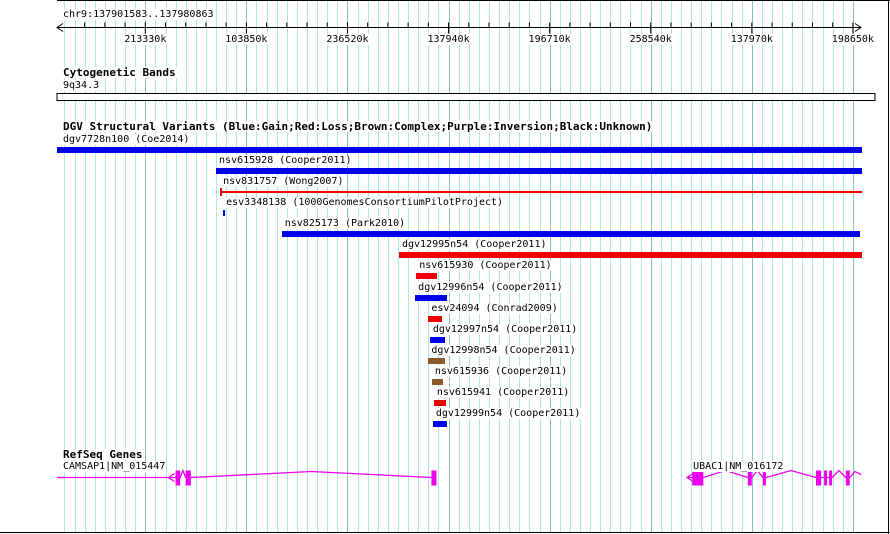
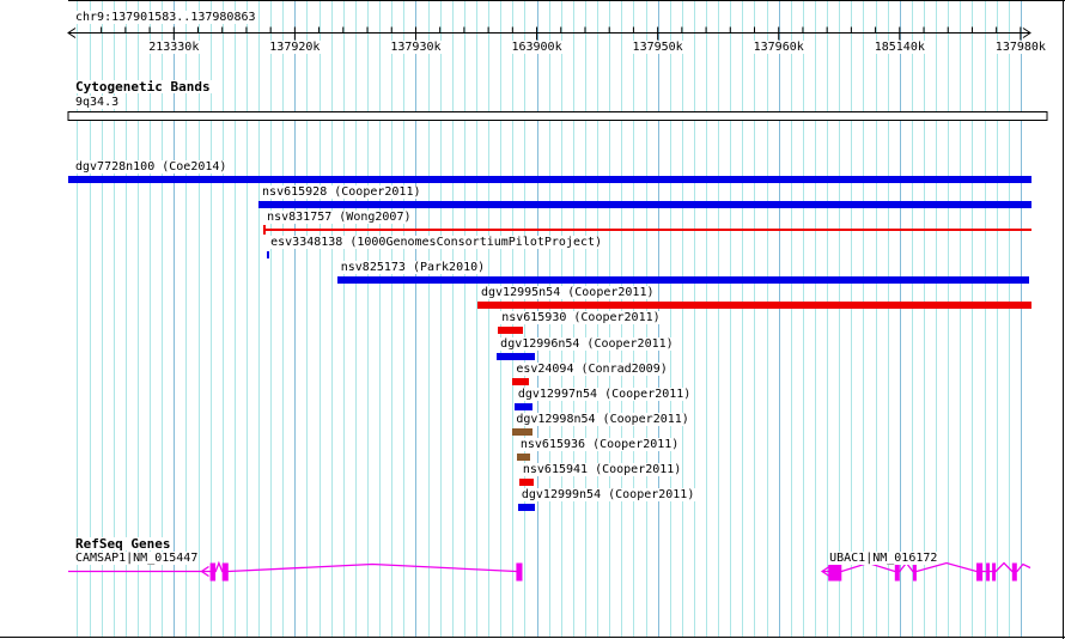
  chr9:137901583..137980863
  Cytogenetic Bands
  9q34.3
- DGV Structural Variants (Blue:Gain;Red:Loss;Brown:Complex;Purple:Inversion;Black:Unknown)
  RefSeq Genes
  213330k
- 103850k
+ 137920k
- 236520k
+ 137930k
- 137940k
+ 163900k
- 196710k
+ 137950k
- 258540k
+ 137960k
- 137970k
+ 185140k
- 198650k
+ 137980k
  dgv7728n100 (Coe2014)
  nsv615928 (Cooper2011)
  nsv831757 (Wong2007)
  esv3348138 (1000GenomesConsortiumPilotProject)
  nsv825173 (Park2010)
  dgv12995n54 (Cooper2011)
  nsv615930 (Cooper2011)
  dgv12996n54 (Cooper2011)
  esv24094 (Conrad2009)
  dgv12997n54 (Cooper2011)
  dgv12998n54 (Cooper2011)
  nsv615936 (Cooper2011)
  nsv615941 (Cooper2011)
  dgv12999n54 (Cooper2011)
  CAMSAP1|NM_015447
  UBAC1|NM_016172
